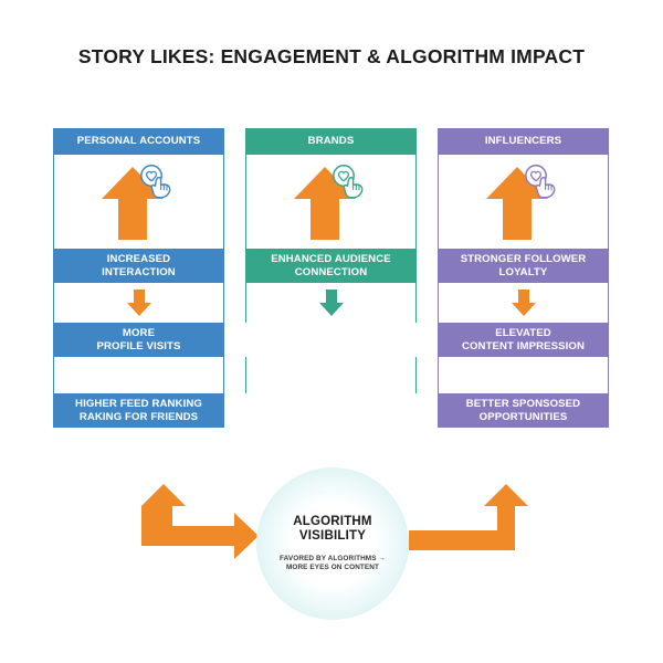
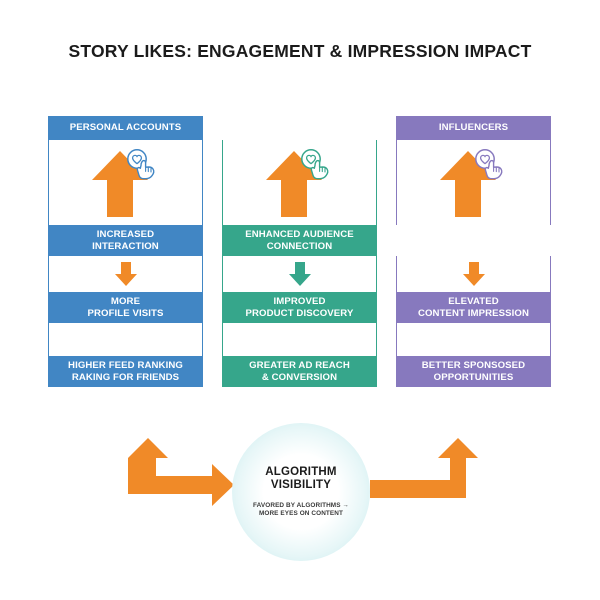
- STORY LIKES: ENGAGEMENT & ALGORITHM IMPACT
+ STORY LIKES: ENGAGEMENT & IMPRESSION IMPACT
  PERSONAL ACCOUNTS
  INCREASED
  INTERACTION
  MORE
  PROFILE VISITS
  HIGHER FEED RANKING
  RAKING FOR FRIENDS
- BRANDS
  ENHANCED AUDIENCE
  CONNECTION
+ IMPROVED
+ PRODUCT DISCOVERY
+ GREATER AD REACH
+ & CONVERSION
  INFLUENCERS
- STRONGER FOLLOWER
- LOYALTY
  ELEVATED
  CONTENT IMPRESSION
  BETTER SPONSOSED
  OPPORTUNITIES
  ALGORITHM
  VISIBILITY
